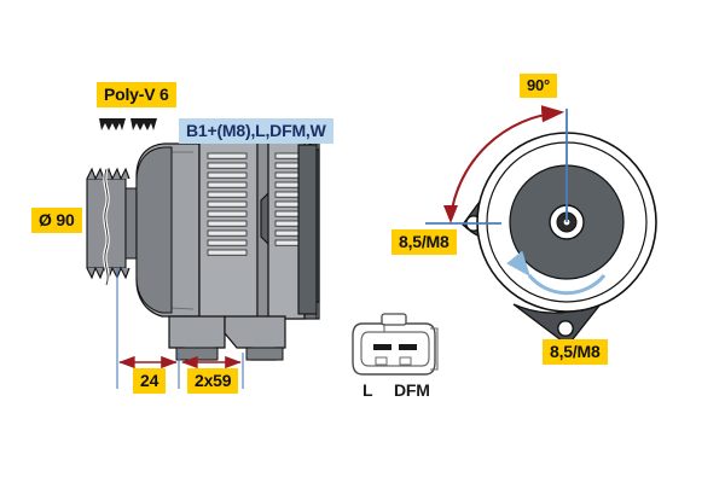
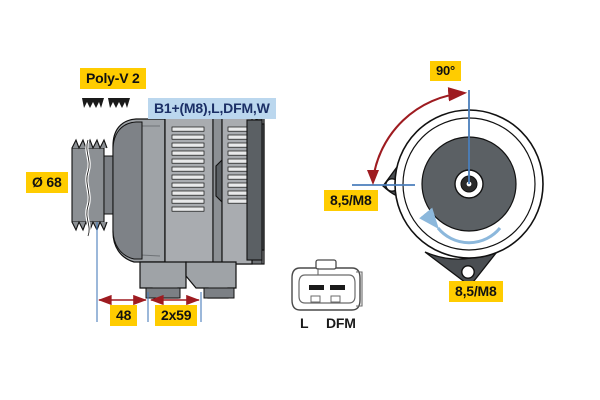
- Poly-V 6
+ Poly-V 2
  B1+(M8),L,DFM,W
- Ø 90
+ Ø 68
- 24
+ 48
  2x59
  90°
  8,5/M8
  8,5/M8
  L
  DFM
